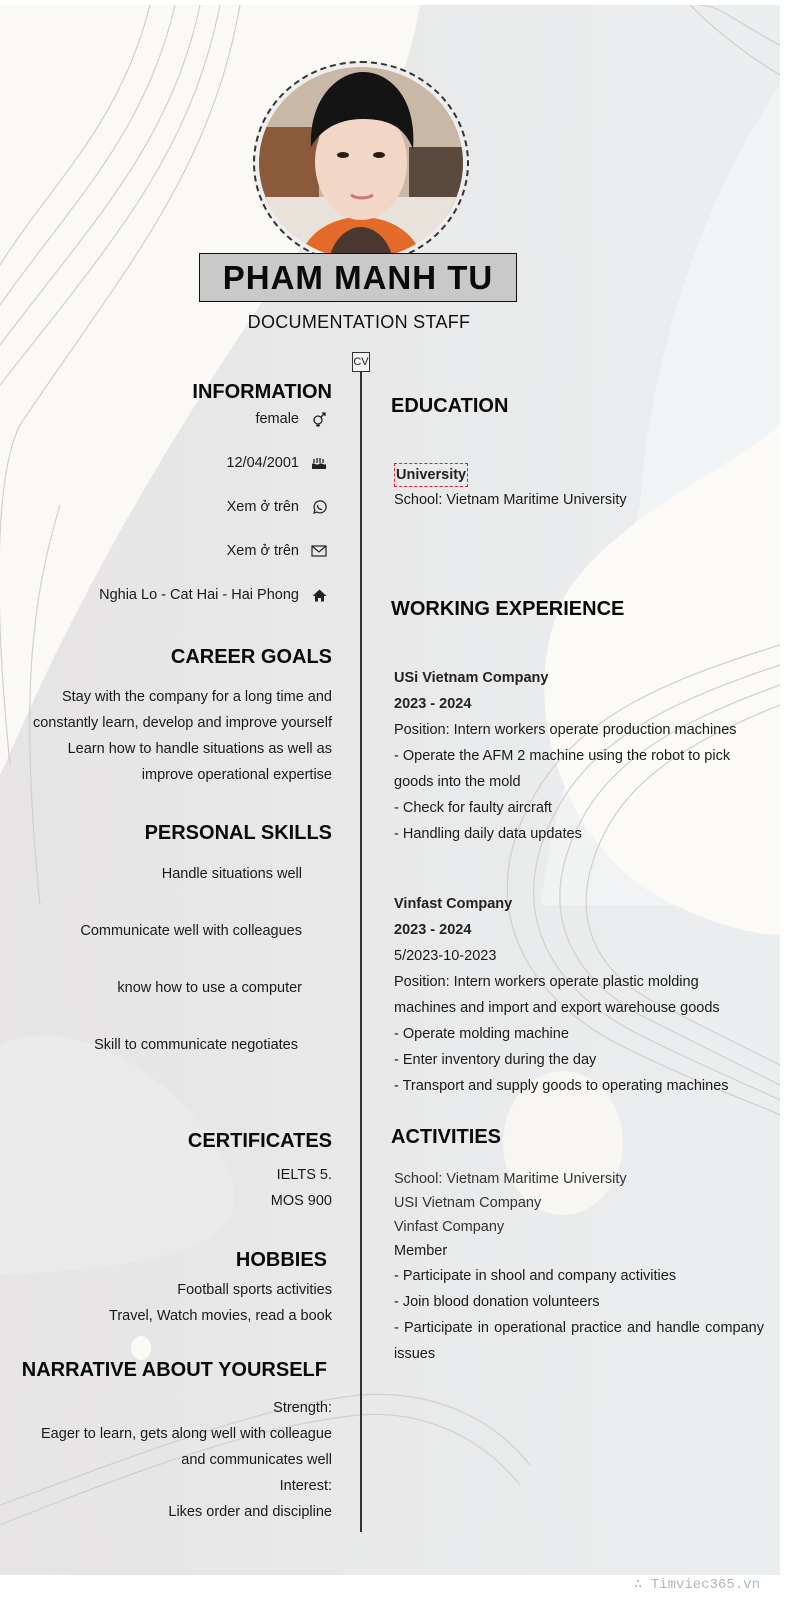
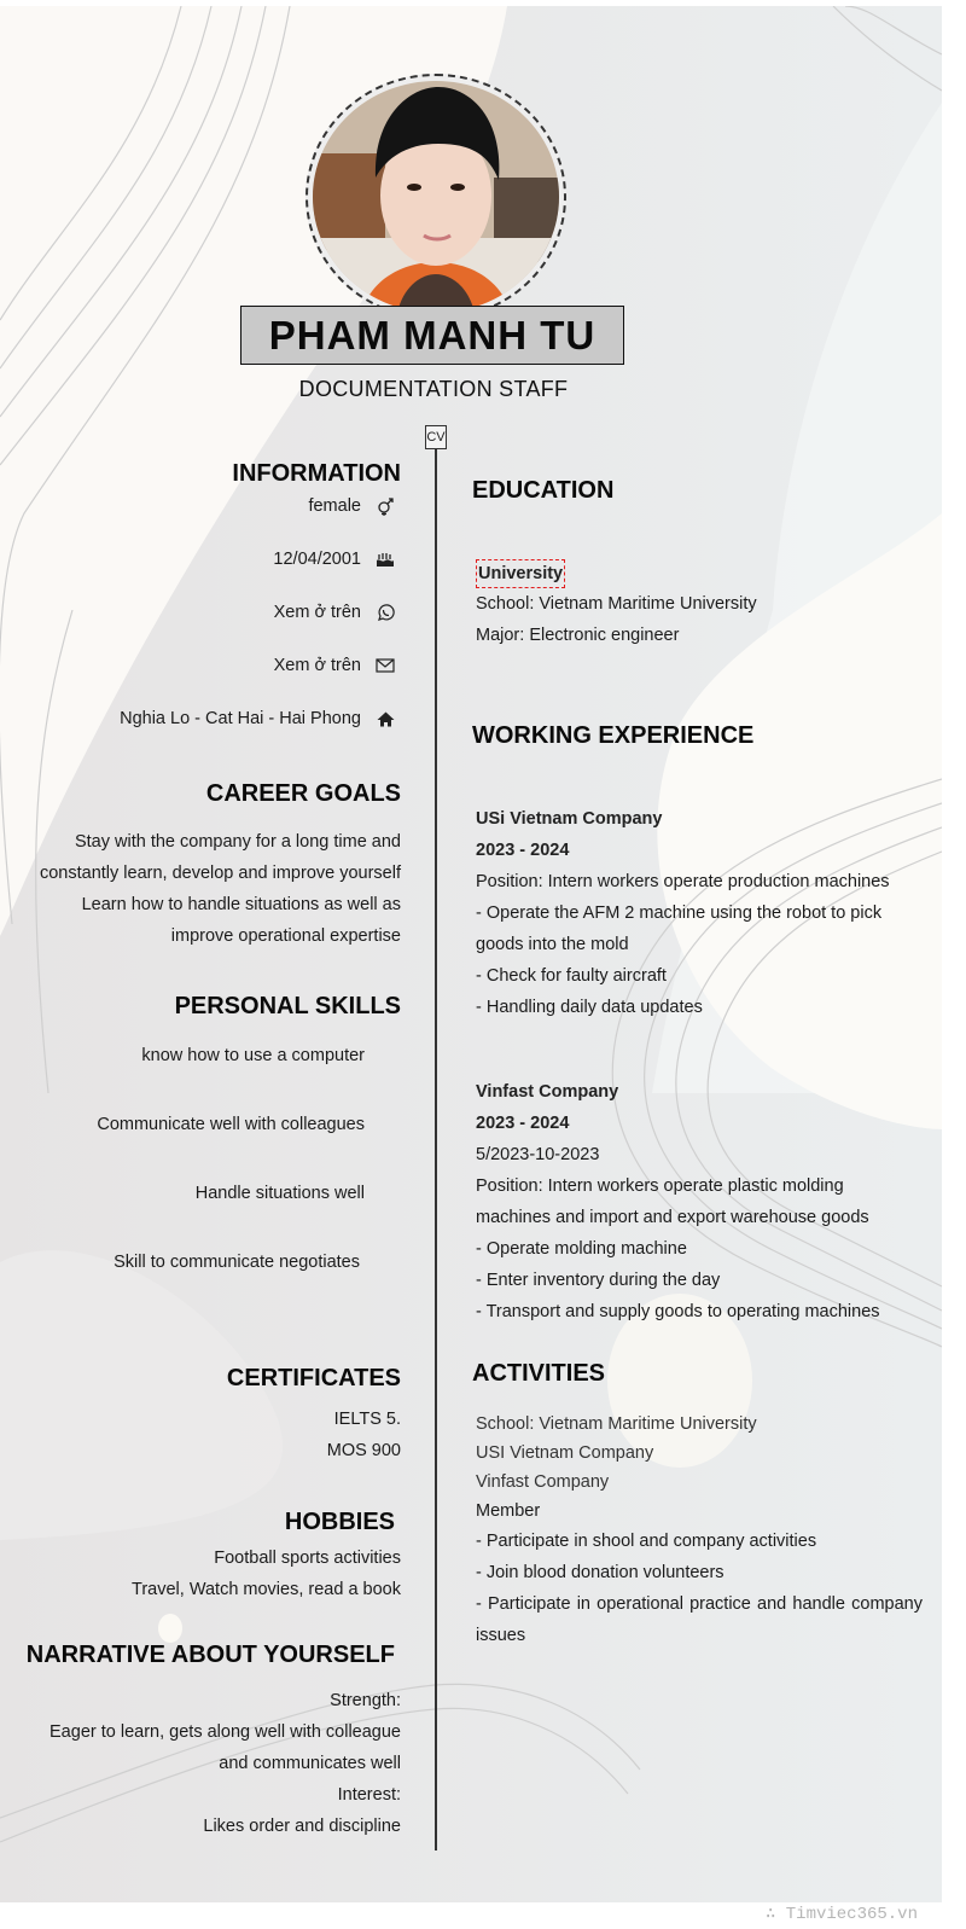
  PHAM MANH TU
  DOCUMENTATION STAFF
  CV
  INFORMATION
  female
  12/04/2001
  Xem ở trên
  Xem ở trên
  Nghia Lo - Cat Hai - Hai Phong
  CAREER GOALS
  Stay with the company for a long time and
  constantly learn, develop and improve yourself
  Learn how to handle situations as well as
  improve operational expertise
  PERSONAL SKILLS
- Handle situations well
+ know how to use a computer
  Communicate well with colleagues
- know how to use a computer
+ Handle situations well
  Skill to communicate negotiates
  CERTIFICATES
  IELTS 5.
  MOS 900
  HOBBIES
  Football sports activities
  Travel, Watch movies, read a book
  NARRATIVE ABOUT YOURSELF
  Strength:
  Eager to learn, gets along well with colleague
  and communicates well
  Interest:
  Likes order and discipline
  EDUCATION
  University
  School: Vietnam Maritime University
+ Major: Electronic engineer
  WORKING EXPERIENCE
  USi Vietnam Company
  2023 - 2024
  Position: Intern workers operate production machines
  - Operate the AFM 2 machine using the robot to pick goods into the mold
  - Check for faulty aircraft
  - Handling daily data updates
  Vinfast Company
  2023 - 2024
  5/2023-10-2023
  Position: Intern workers operate plastic molding machines and import and export warehouse goods
  - Operate molding machine
  - Enter inventory during the day
  - Transport and supply goods to operating machines
  ACTIVITIES
  School: Vietnam Maritime University
  USI Vietnam Company
  Vinfast Company
  Member
  - Participate in shool and company activities
  - Join blood donation volunteers
  - Participate in operational practice and handle company issues
  ∴ Timviec365.vn
